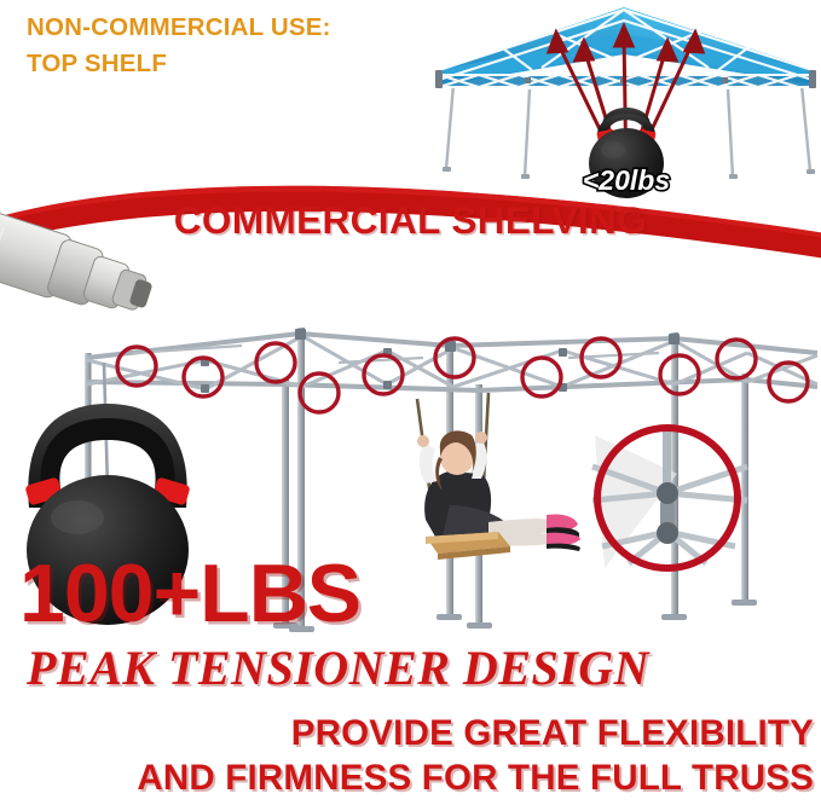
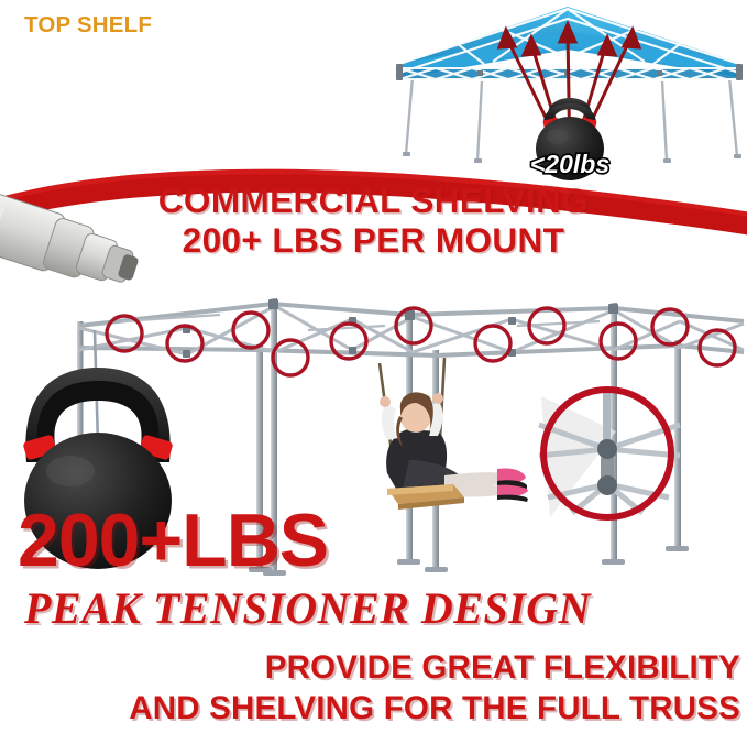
  <20lbs
- NON-COMMERCIAL USE:
  TOP SHELF
  COMMERCIAL SHELVING
+ 200+ LBS PER MOUNT
- 100+LBS
+ 200+LBS
  PEAK TENSIONER DESIGN
  PROVIDE GREAT FLEXIBILITY
- AND FIRMNESS FOR THE FULL TRUSS
+ AND SHELVING FOR THE FULL TRUSS
